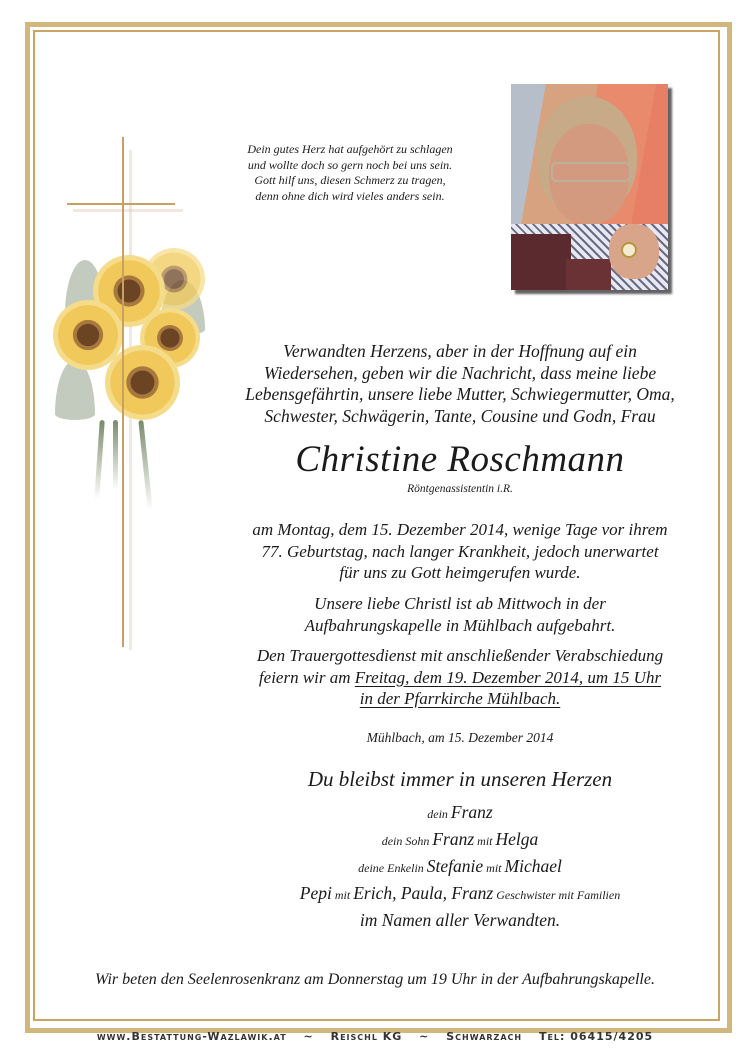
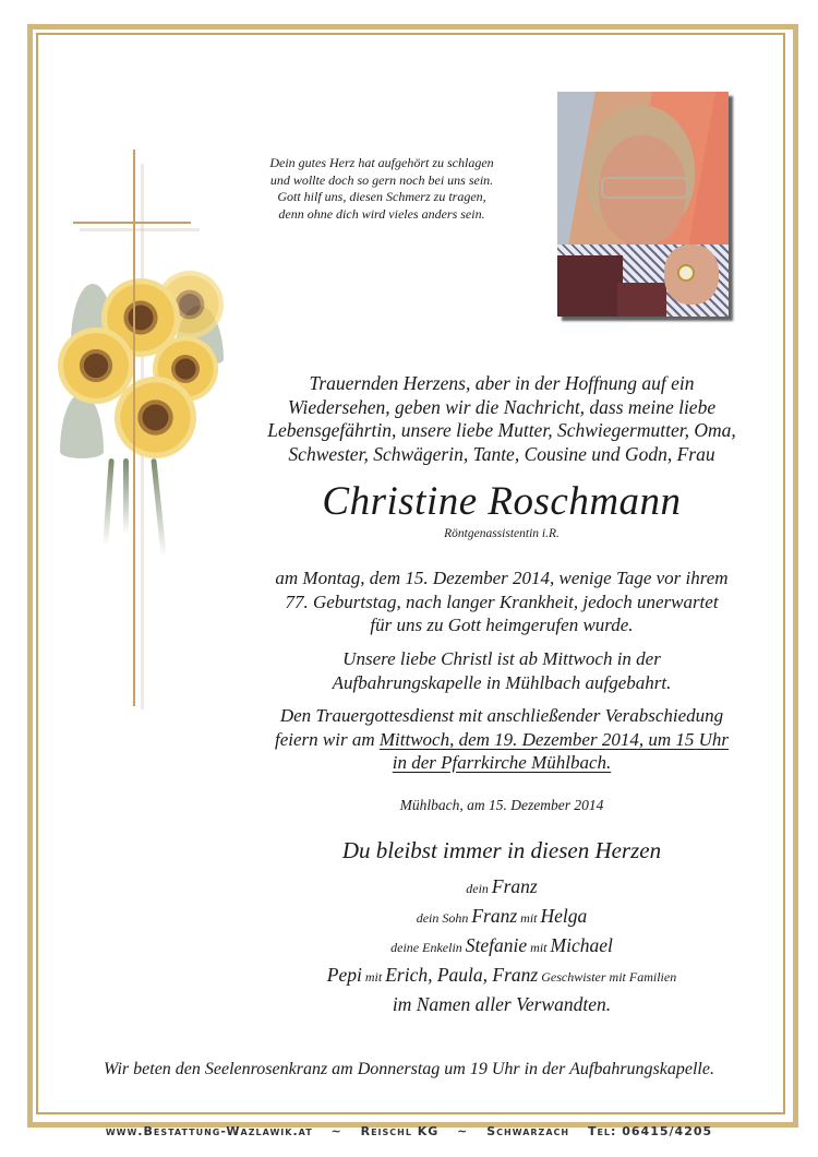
  Dein gutes Herz hat aufgehört zu schlagen
  und wollte doch so gern noch bei uns sein.
  Gott hilf uns, diesen Schmerz zu tragen,
  denn ohne dich wird vieles anders sein.
- Verwandten Herzens, aber in der Hoffnung auf ein
+ Trauernden Herzens, aber in der Hoffnung auf ein
  Wiedersehen, geben wir die Nachricht, dass meine liebe
  Lebensgefährtin, unsere liebe Mutter, Schwiegermutter, Oma,
  Schwester, Schwägerin, Tante, Cousine und Godn, Frau
  Christine Roschmann
  Röntgenassistentin i.R.
  am Montag, dem 15. Dezember 2014, wenige Tage vor ihrem
  77. Geburtstag, nach langer Krankheit, jedoch unerwartet
  für uns zu Gott heimgerufen wurde.
  Unsere liebe Christl ist ab Mittwoch in der
  Aufbahrungskapelle in Mühlbach aufgebahrt.
  Den Trauergottesdienst mit anschließender Verabschiedung
- feiern wir am Freitag, dem 19. Dezember 2014, um 15 Uhr
+ feiern wir am Mittwoch, dem 19. Dezember 2014, um 15 Uhr
  in der Pfarrkirche Mühlbach.
  Mühlbach, am 15. Dezember 2014
- Du bleibst immer in unseren Herzen
+ Du bleibst immer in diesen Herzen
  dein Franz
  dein Sohn Franz mit Helga
  deine Enkelin Stefanie mit Michael
  Pepi mit Erich, Paula, Franz Geschwister mit Familien
  im Namen aller Verwandten.
  Wir beten den Seelenrosenkranz am Donnerstag um 19 Uhr in der Aufbahrungskapelle.
  www.Bestattung-Wazlawik.at ~ Reischl KG ~ Schwarzach Tel: 06415/4205
